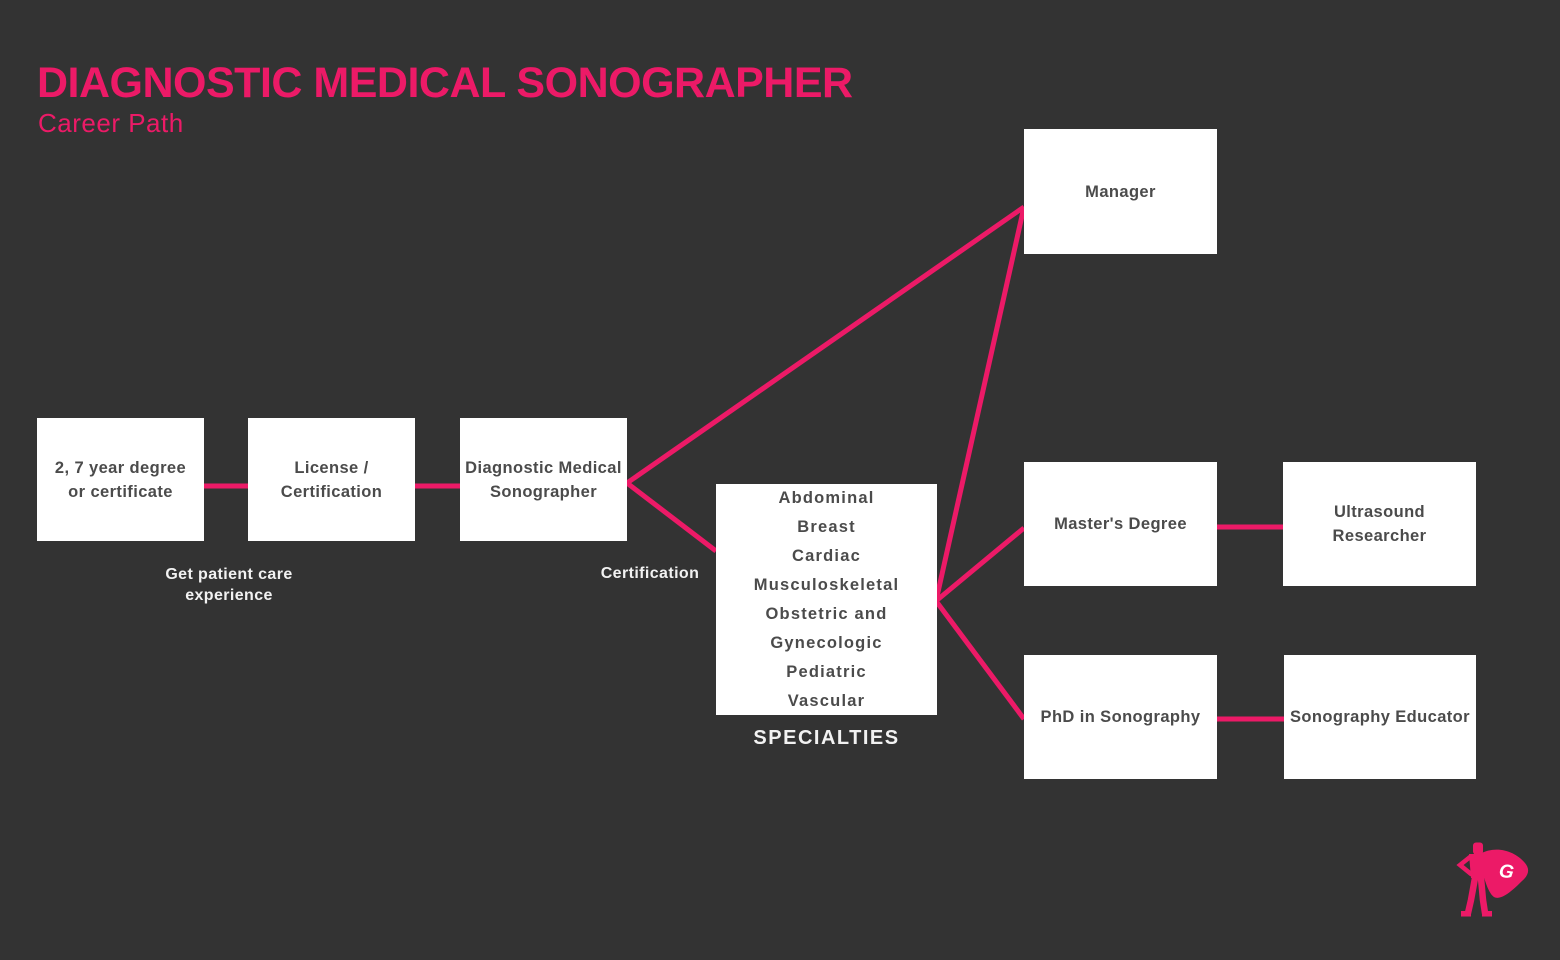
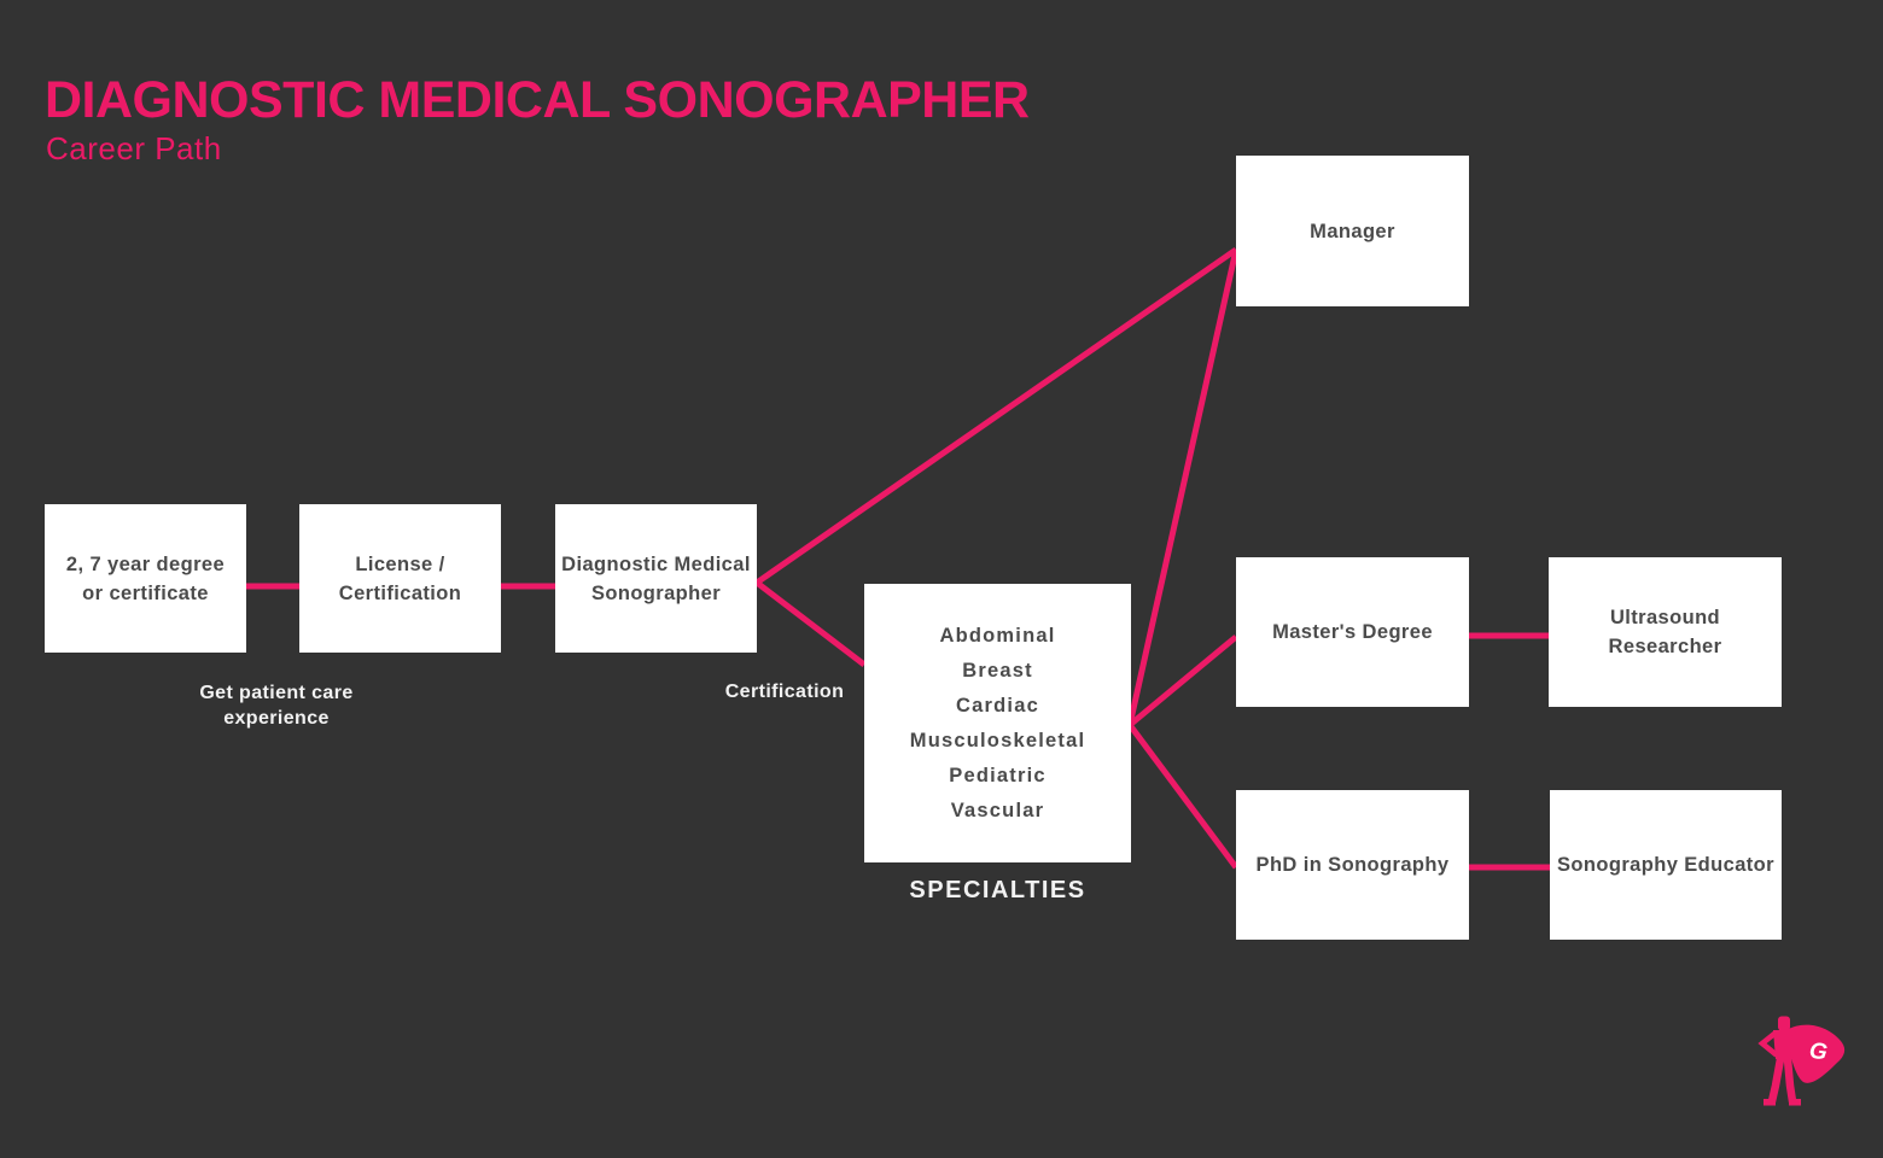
  DIAGNOSTIC MEDICAL SONOGRAPHER
  Career Path
  2, 7 year degree
  or certificate
  License /
  Certification
  Diagnostic Medical
  Sonographer
  Manager
  Master's Degree
  Ultrasound
  Researcher
  PhD in Sonography
  Sonography Educator
  Abdominal
  Breast
  Cardiac
  Musculoskeletal
- Obstetric and Gynecologic
  Pediatric
  Vascular
  Get patient care
  experience
  Certification
  SPECIALTIES
